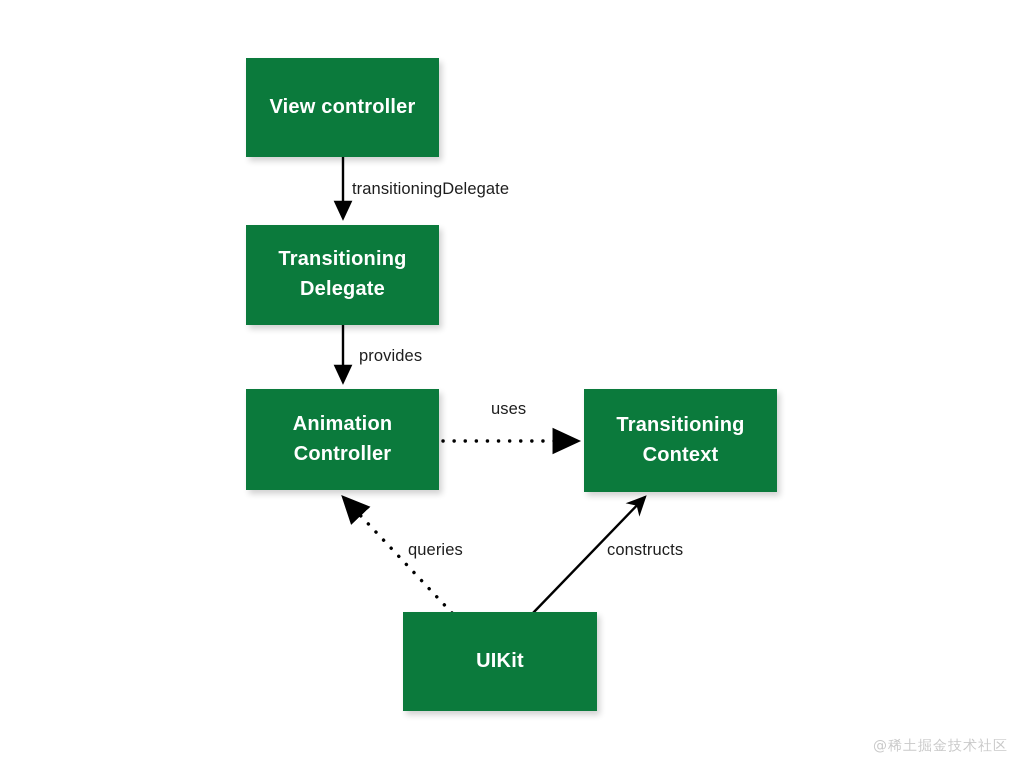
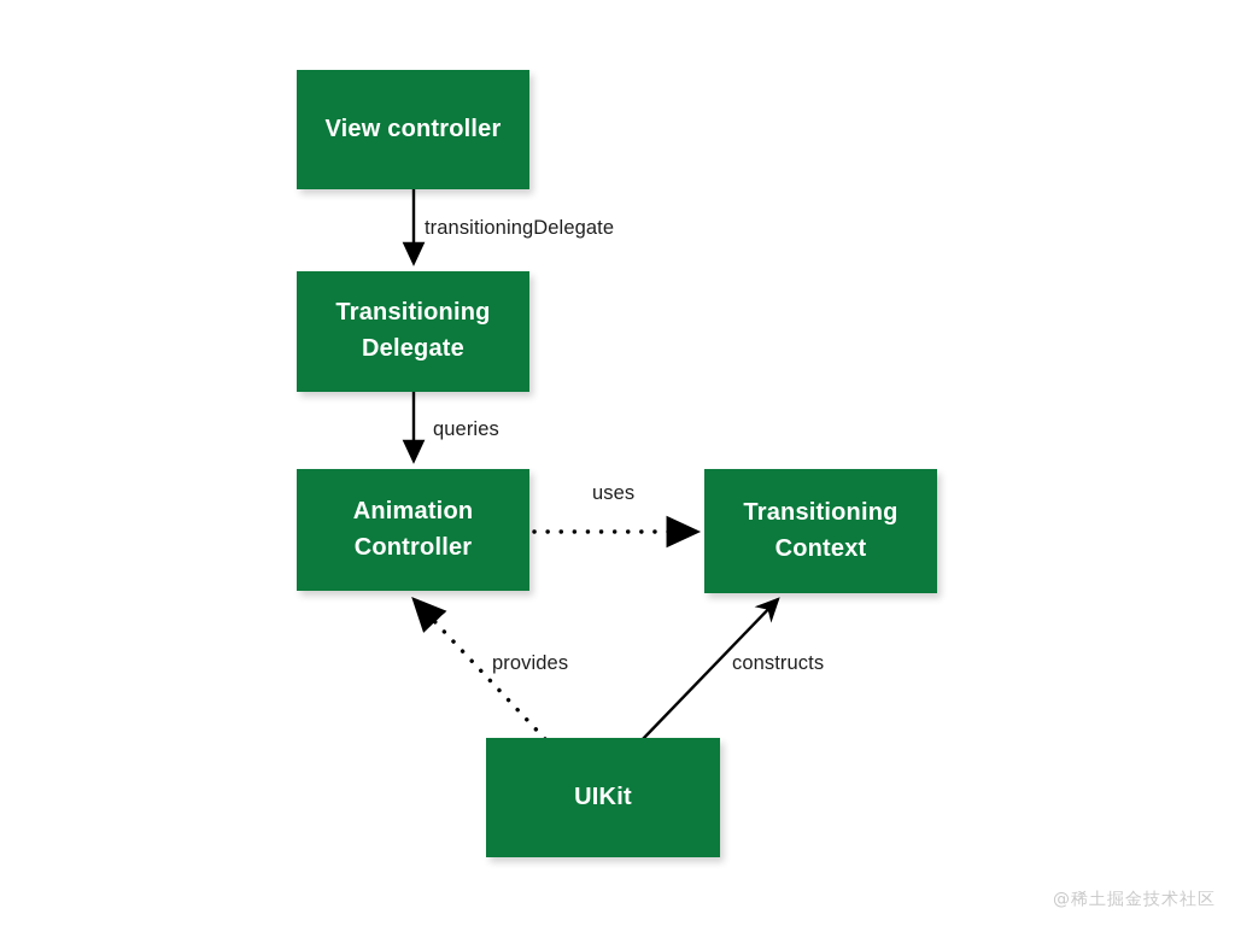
  View controller
  Transitioning
  Delegate
  Animation
  Controller
  Transitioning
  Context
  UIKit
  transitioningDelegate
- provides
+ queries
  uses
- queries
+ provides
  constructs
  @稀土掘金技术社区
